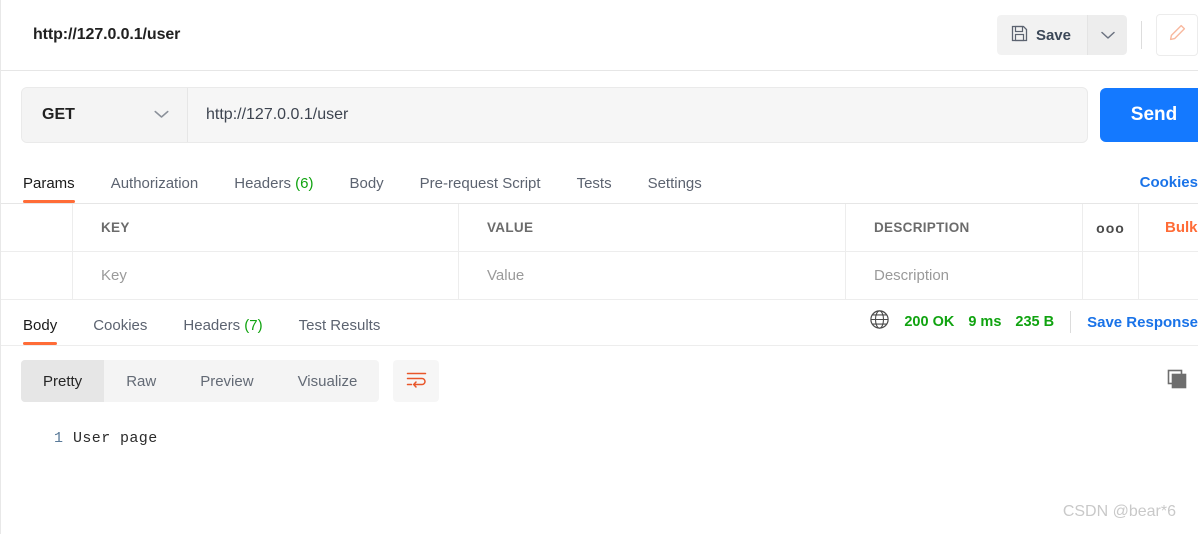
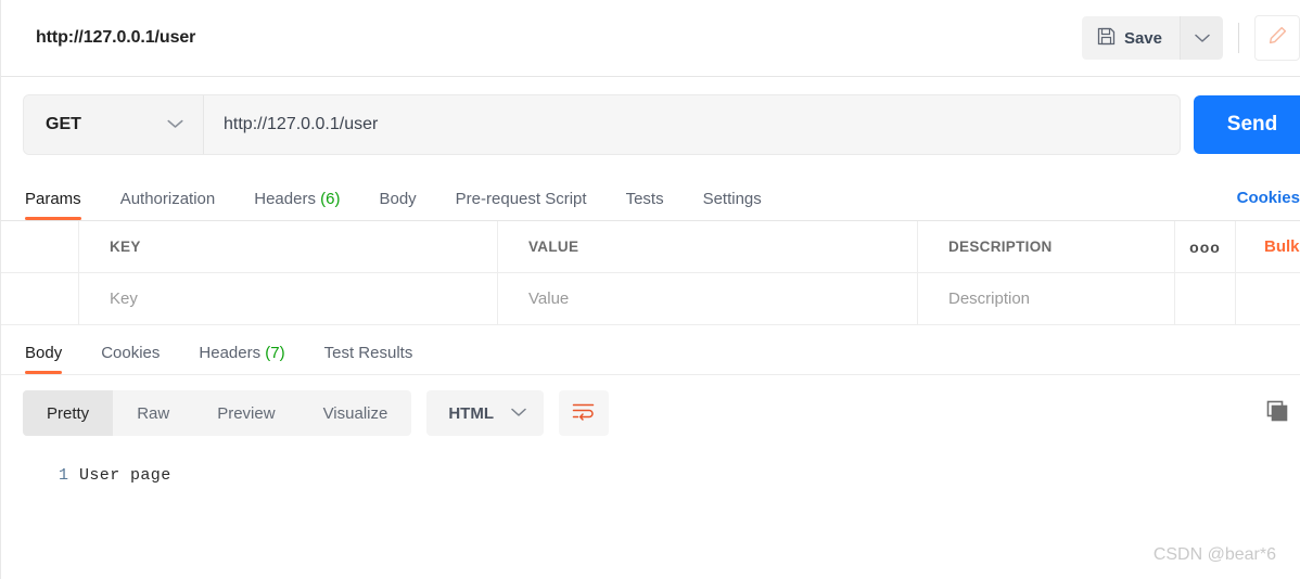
  http://127.0.0.1/user
  Save
  GET
  http://127.0.0.1/user
  Send
  Params
  Authorization
  Headers (6)
  Body
  Pre-request Script
  Tests
  Settings
  Cookies
  KEY
  VALUE
  DESCRIPTION
  ooo
  Key
  Value
  Description
  Body
  Cookies
  Headers (7)
  Test Results
- 200 OK
- 9 ms
- 235 B
- Save Response
  Pretty
  Raw
  Preview
  Visualize
+ HTML
  1
  User page
  CSDN @bear*6
